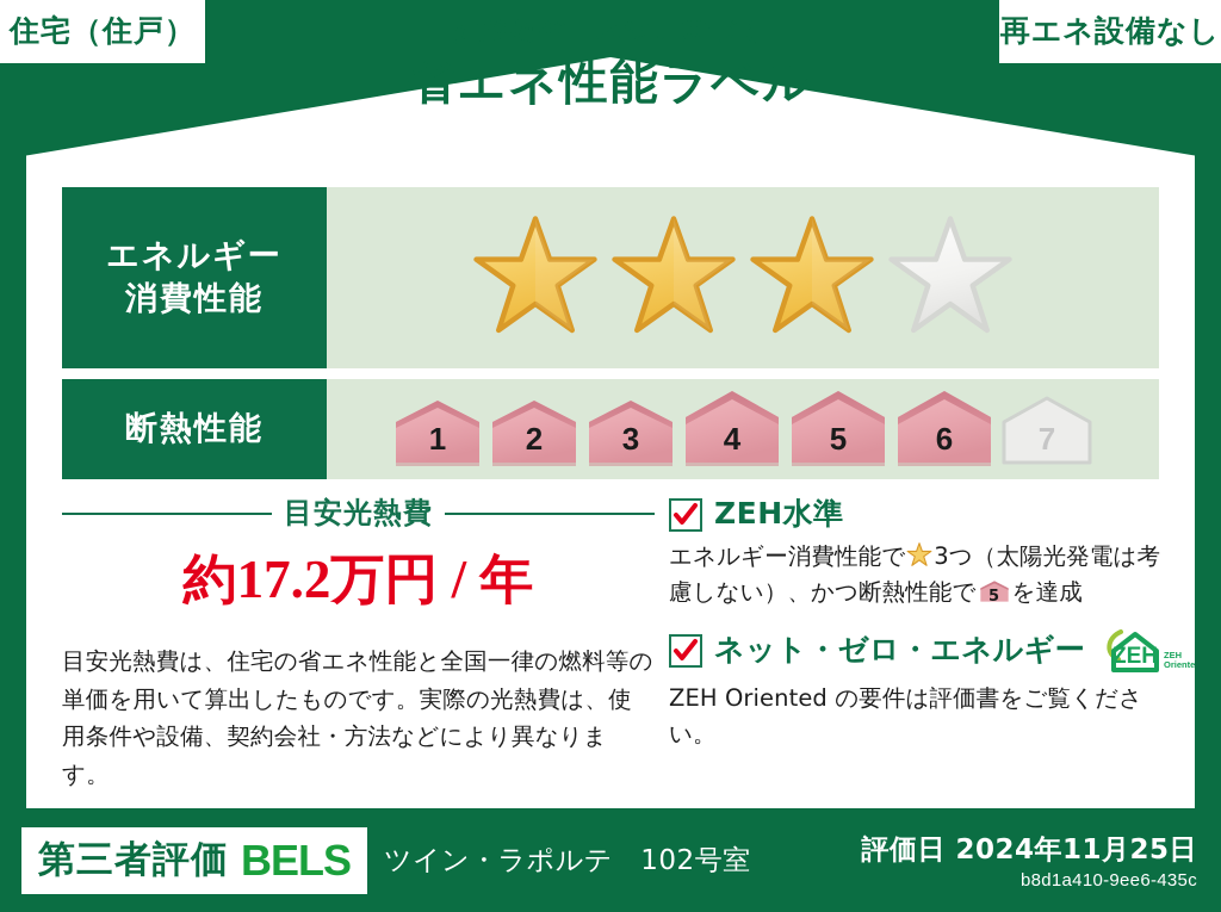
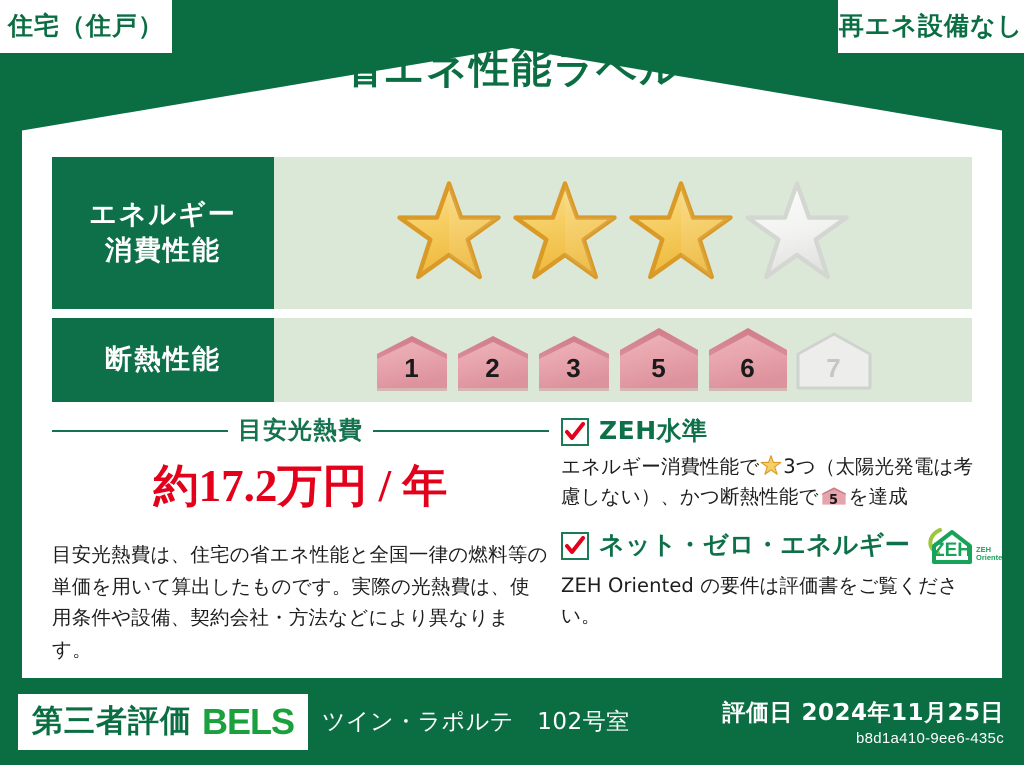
  住宅（住戸）
  再エネ設備なし
  省エネ性能ラベル
  エネルギー
  消費性能
  断熱性能
  1
  2
  3
- 4
  5
  6
  7
  目安光熱費
  約17.2万円 / 年
  目安光熱費は、住宅の省エネ性能と全国一律の燃料等の単価を用いて算出したものです。実際の光熱費は、使用条件や設備、契約会社・方法などにより異なります。
  ZEH水準
  エネルギー消費性能で 3つ（太陽光発電は考慮しない）、かつ断熱性能で
  5
  を達成
  ネット・ゼロ・エネルギー
  ZEH
  ZEH
  Oriente
  ZEH Oriented の要件は評価書をご覧ください。
  第三者評価
  BELS
  ツイン・ラポルテ 102号室
  評価日 2024年11月25日
  b8d1a410-9ee6-435c
